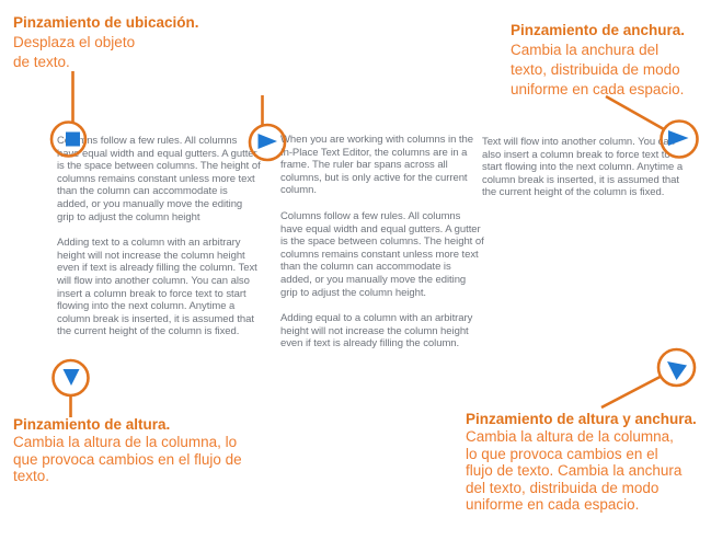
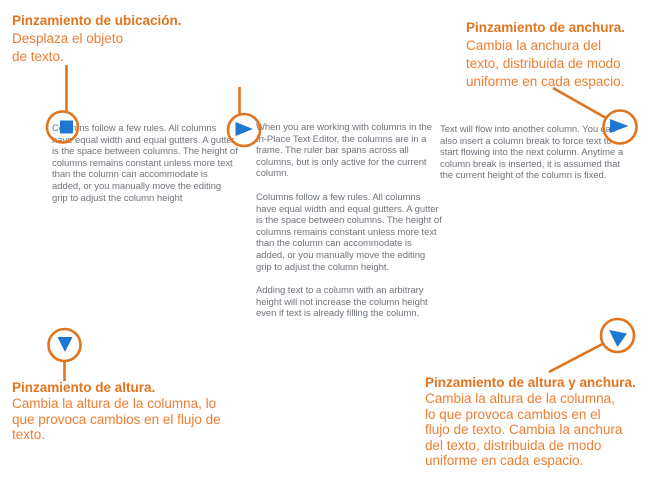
  Cmns follow a few rules. All columns av equal width and equal gutters. A gutte is the space between columns. The height of columns remains constant unless more text than the column can accommodate is added, or you manually move the editing grip to adjust the column height
- Adding text to a column with an arbitrary height will not increase the column height even if text is already filling the column. Text will flow into another column. You can also insert a column break to force text to start flowing into the next column. Anytime a column break is inserted, it is assumed that the current height of the column is fixed.
  hen you are working with columns in the n-Place Text Editor, the columns are in a frame. The ruler bar spans across all columns, but is only active for the current column.
  Columns follow a few rules. All columns have equal width and equal gutters. A gutter is the space between columns. The height of columns remains constant unless more text than the column can accommodate is added, or you manually move the editing grip to adjust the column height.
- Adding equal to a column with an arbitrary height will not increase the column height even if text is already filling the column.
+ Adding text to a column with an arbitrary height will not increase the column height even if text is already filling the column.
  Text will flow into another column. Youa also insert a column break to force text to start flowing into the next column. Anytime a column break is inserted, it is assumed that the current height of the column is fixed.
  Pinzamiento de ubicación.
  Desplaza el objeto
  de texto.
  Pinzamiento de anchura.
  Cambia la anchura del
  texto, distribuida de modo
  uniforme en cada espacio.
  Pinzamiento de altura.
  Cambia la altura de la columna, lo
  que provoca cambios en el flujo de
  texto.
  Pinzamiento de altura y anchura.
  Cambia la altura de la columna,
  lo que provoca cambios en el
  flujo de texto. Cambia la anchura
  del texto, distribuida de modo
  uniforme en cada espacio.
